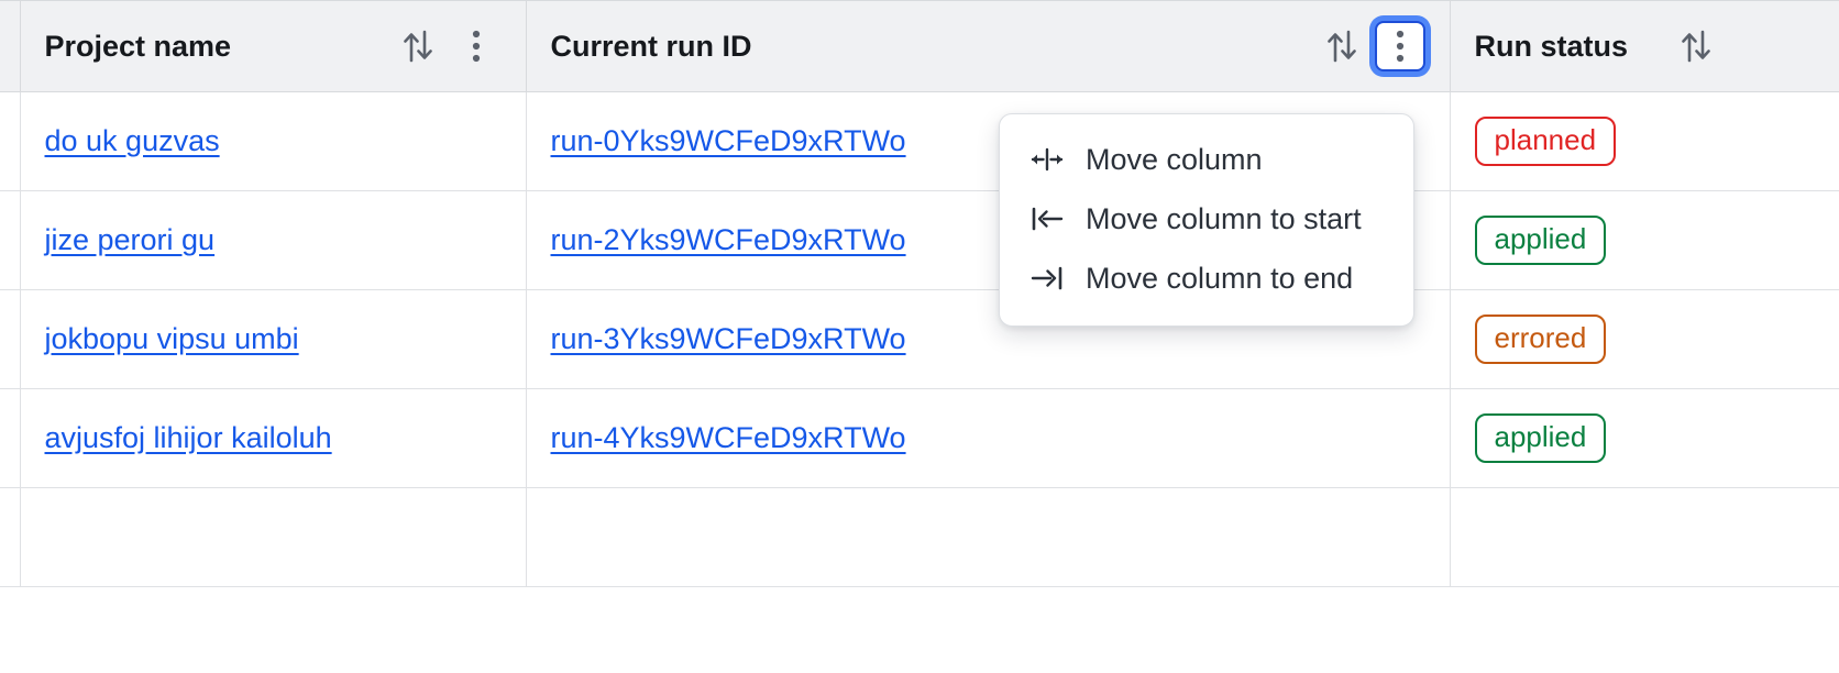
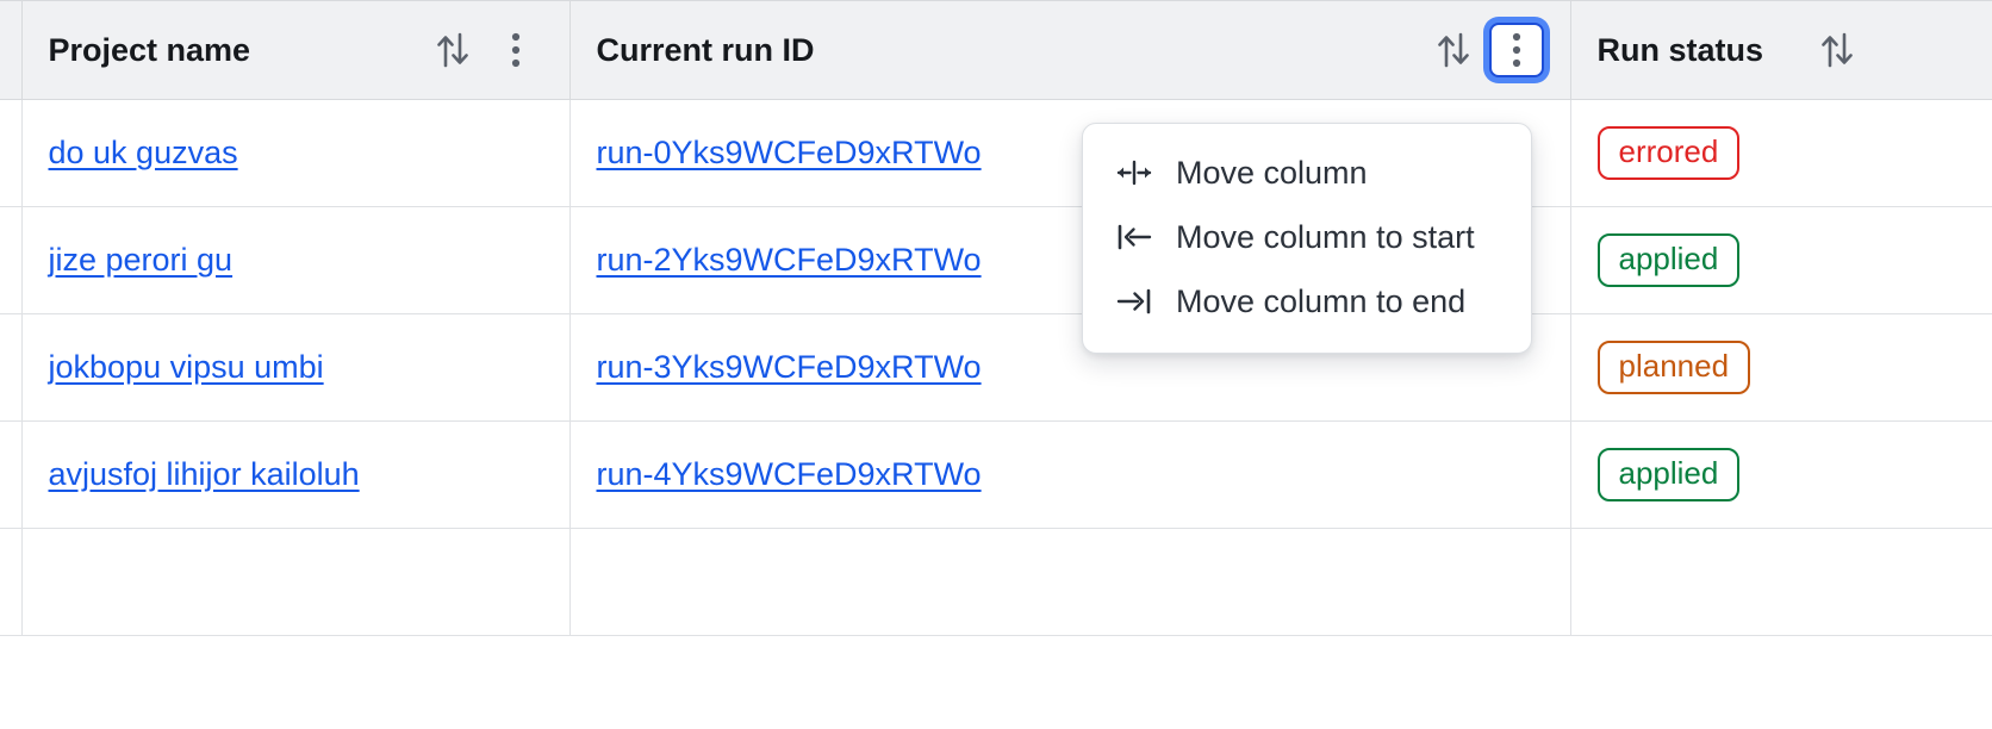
  	Project name	Current run ID	Run status
- 	do uk guzvas	run-0Yks9WCFeD9xRTWo	planned
+ 	do uk guzvas	run-0Yks9WCFeD9xRTWo	errored
  	jize perori gu	run-2Yks9WCFeD9xRTWo	applied
- 	jokbopu vipsu umbi	run-3Yks9WCFeD9xRTWo	errored
+ 	jokbopu vipsu umbi	run-3Yks9WCFeD9xRTWo	planned
  	avjusfoj lihijor kailoluh	run-4Yks9WCFeD9xRTWo	applied
  Move column
  Move column to start
  Move column to end
